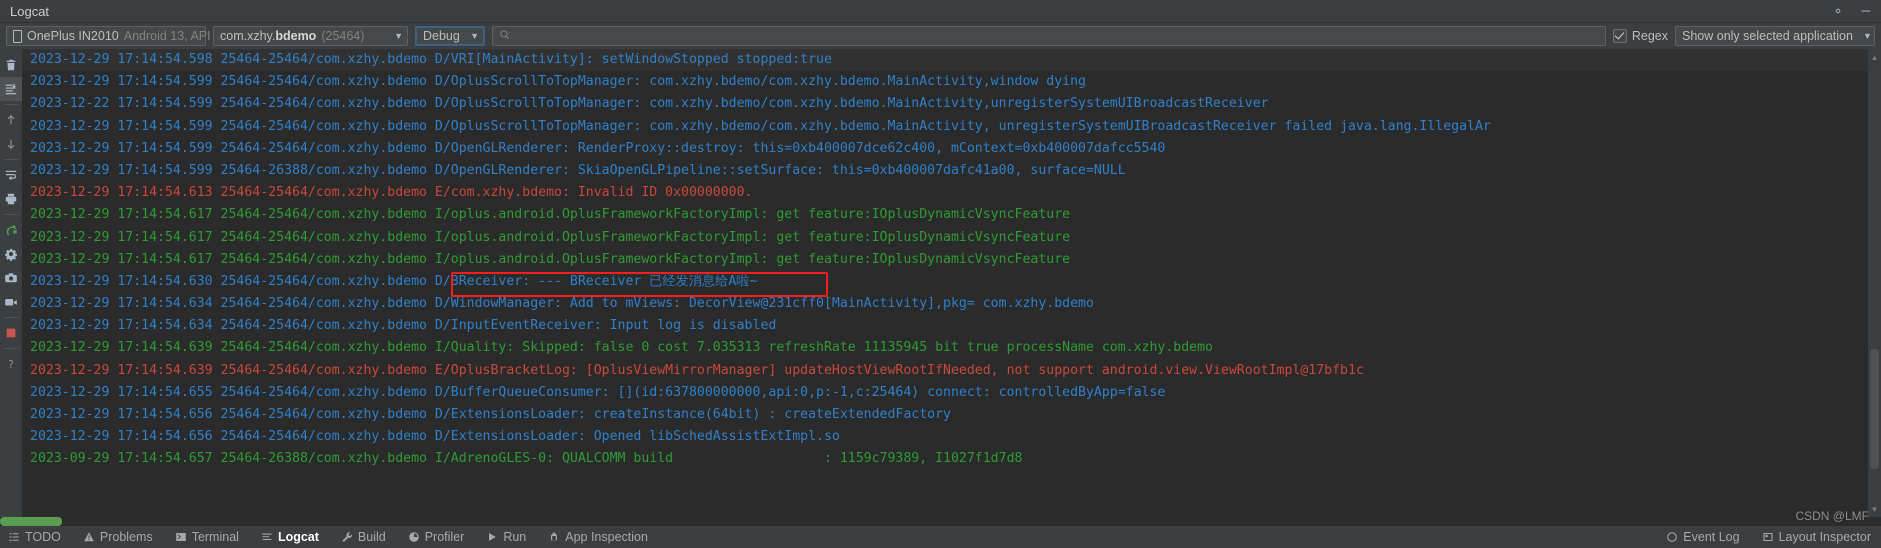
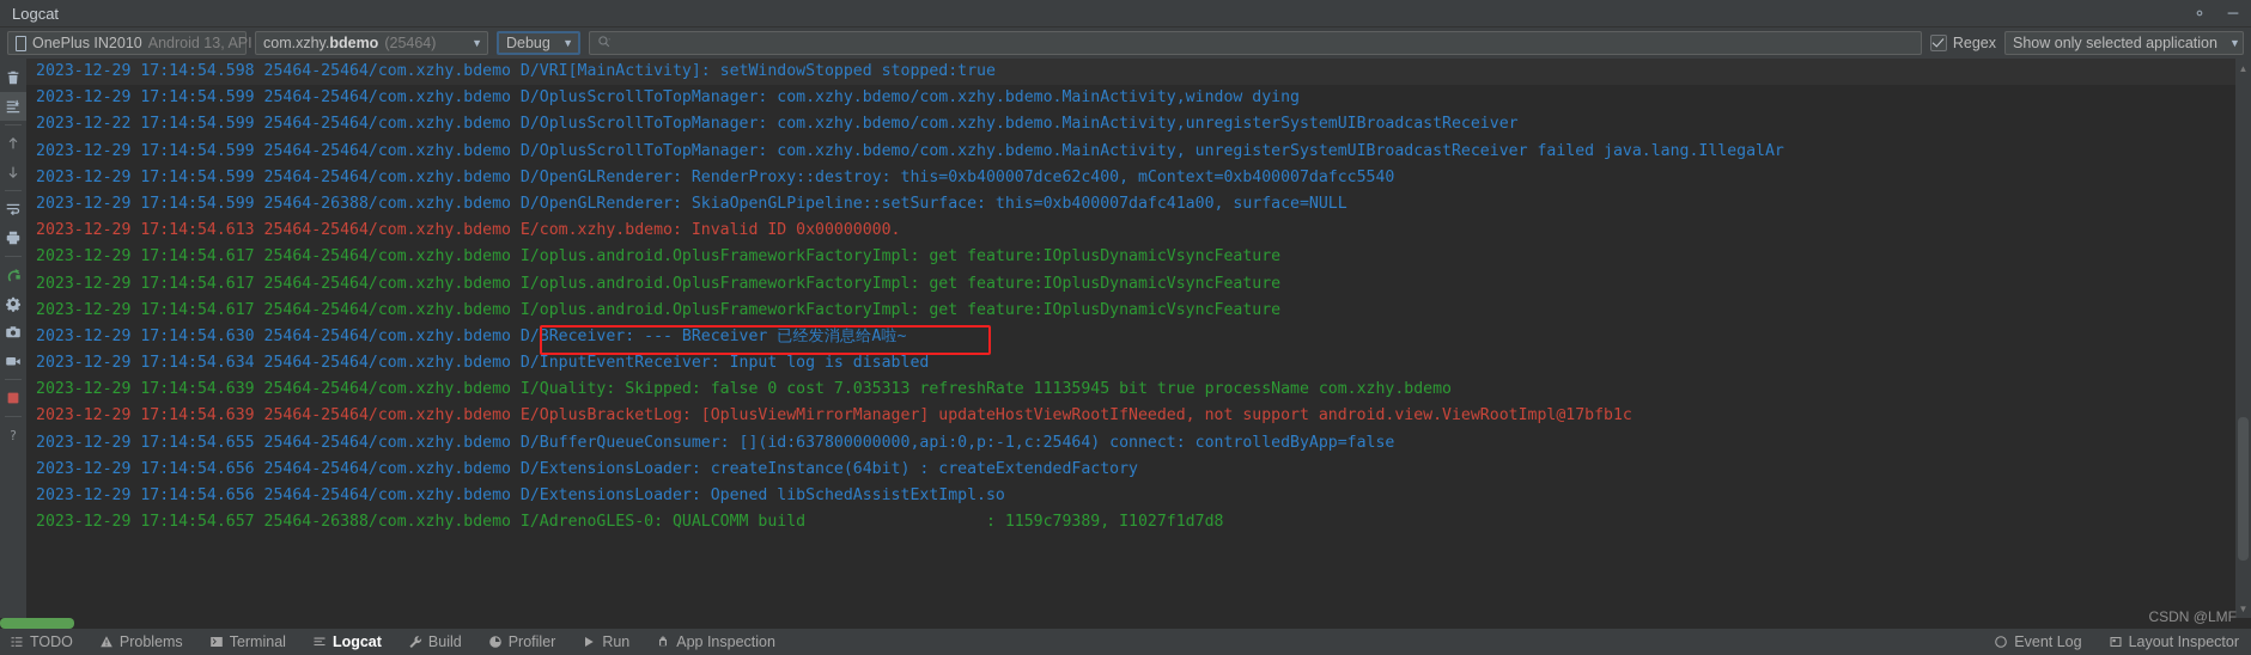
  Logcat
  OnePlus IN2010
  Android 13, API
  com.xzhy.
  bdemo
  (25464)
  ▼
  Debug
  ▼
  Regex
  Show only selected application
  ▼
  ?
  2023-12-29 17:14:54.598 25464-25464/com.xzhy.bdemo D/VRI[MainActivity]: setWindowStopped stopped:true
  2023-12-29 17:14:54.599 25464-25464/com.xzhy.bdemo D/OplusScrollToTopManager: com.xzhy.bdemo/com.xzhy.bdemo.MainActivity,window dying
  2023-12-22 17:14:54.599 25464-25464/com.xzhy.bdemo D/OplusScrollToTopManager: com.xzhy.bdemo/com.xzhy.bdemo.MainActivity,unregisterSystemUIBroadcastReceiver
  2023-12-29 17:14:54.599 25464-25464/com.xzhy.bdemo D/OplusScrollToTopManager: com.xzhy.bdemo/com.xzhy.bdemo.MainActivity, unregisterSystemUIBroadcastReceiver failed java.lang.IllegalAr
  2023-12-29 17:14:54.599 25464-25464/com.xzhy.bdemo D/OpenGLRenderer: RenderProxy::destroy: this=0xb400007dce62c400, mContext=0xb400007dafcc5540
  2023-12-29 17:14:54.599 25464-26388/com.xzhy.bdemo D/OpenGLRenderer: SkiaOpenGLPipeline::setSurface: this=0xb400007dafc41a00, surface=NULL
  2023-12-29 17:14:54.613 25464-25464/com.xzhy.bdemo E/com.xzhy.bdemo: Invalid ID 0x00000000.
  2023-12-29 17:14:54.617 25464-25464/com.xzhy.bdemo I/oplus.android.OplusFrameworkFactoryImpl: get feature:IOplusDynamicVsyncFeature
  2023-12-29 17:14:54.617 25464-25464/com.xzhy.bdemo I/oplus.android.OplusFrameworkFactoryImpl: get feature:IOplusDynamicVsyncFeature
  2023-12-29 17:14:54.617 25464-25464/com.xzhy.bdemo I/oplus.android.OplusFrameworkFactoryImpl: get feature:IOplusDynamicVsyncFeature
  2023-12-29 17:14:54.630 25464-25464/com.xzhy.bdemo D/BReceiver: --- BReceiver 已经发消息给A啦~
- 2023-12-29 17:14:54.634 25464-25464/com.xzhy.bdemo D/WindowManager: Add to mViews: DecorView@231cff0[MainActivity],pkg= com.xzhy.bdemo
  2023-12-29 17:14:54.634 25464-25464/com.xzhy.bdemo D/InputEventReceiver: Input log is disabled
  2023-12-29 17:14:54.639 25464-25464/com.xzhy.bdemo I/Quality: Skipped: false 0 cost 7.035313 refreshRate 11135945 bit true processName com.xzhy.bdemo
  2023-12-29 17:14:54.639 25464-25464/com.xzhy.bdemo E/OplusBracketLog: [OplusViewMirrorManager] updateHostViewRootIfNeeded, not support android.view.ViewRootImpl@17bfb1c
  2023-12-29 17:14:54.655 25464-25464/com.xzhy.bdemo D/BufferQueueConsumer: [](id:637800000000,api:0,p:-1,c:25464) connect: controlledByApp=false
  2023-12-29 17:14:54.656 25464-25464/com.xzhy.bdemo D/ExtensionsLoader: createInstance(64bit) : createExtendedFactory
  2023-12-29 17:14:54.656 25464-25464/com.xzhy.bdemo D/ExtensionsLoader: Opened libSchedAssistExtImpl.so
- 2023-09-29 17:14:54.657 25464-26388/com.xzhy.bdemo I/AdrenoGLES-0: QUALCOMM build : 1159c79389, I1027f1d7d8
+ 2023-12-29 17:14:54.657 25464-26388/com.xzhy.bdemo I/AdrenoGLES-0: QUALCOMM build : 1159c79389, I1027f1d7d8
  ▲
  ▼
  CSDN @LMF
  TODO
  Problems
  Terminal
  Logcat
  Build
  Profiler
  Run
  App Inspection
  Event Log
  Layout Inspector
